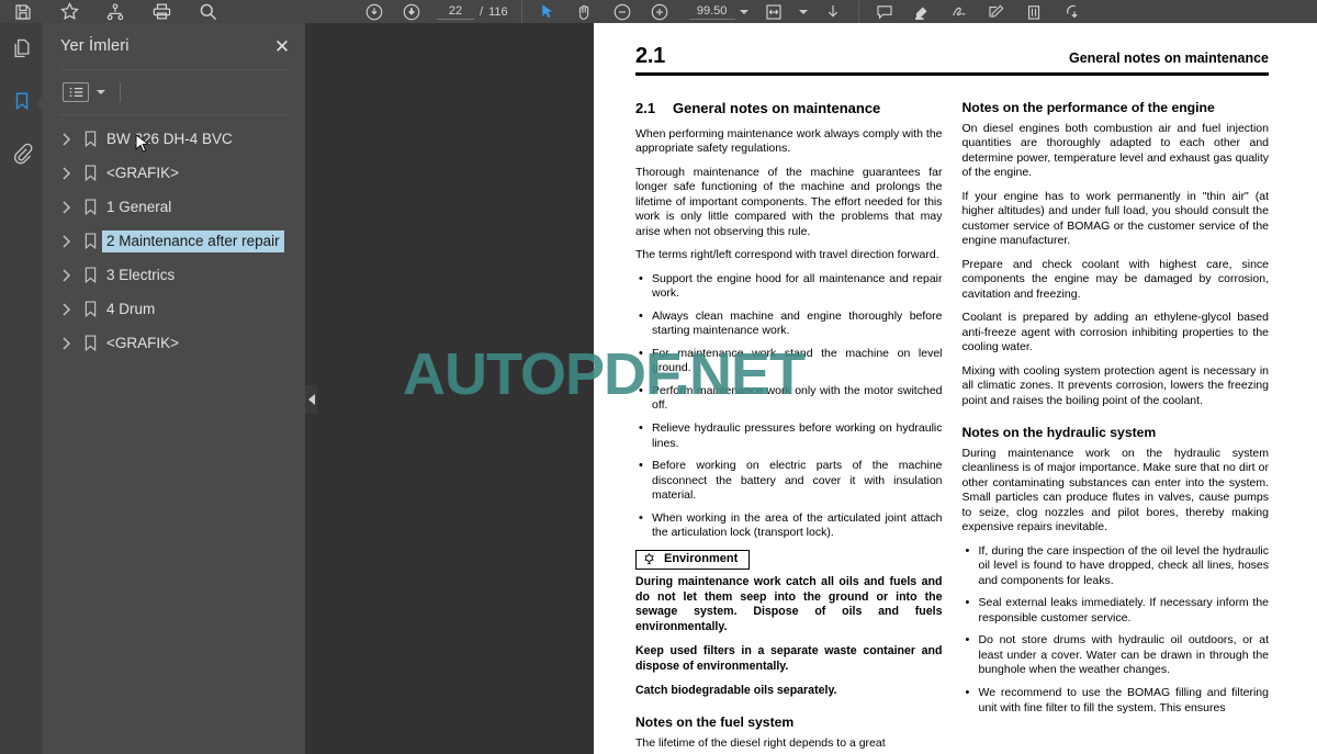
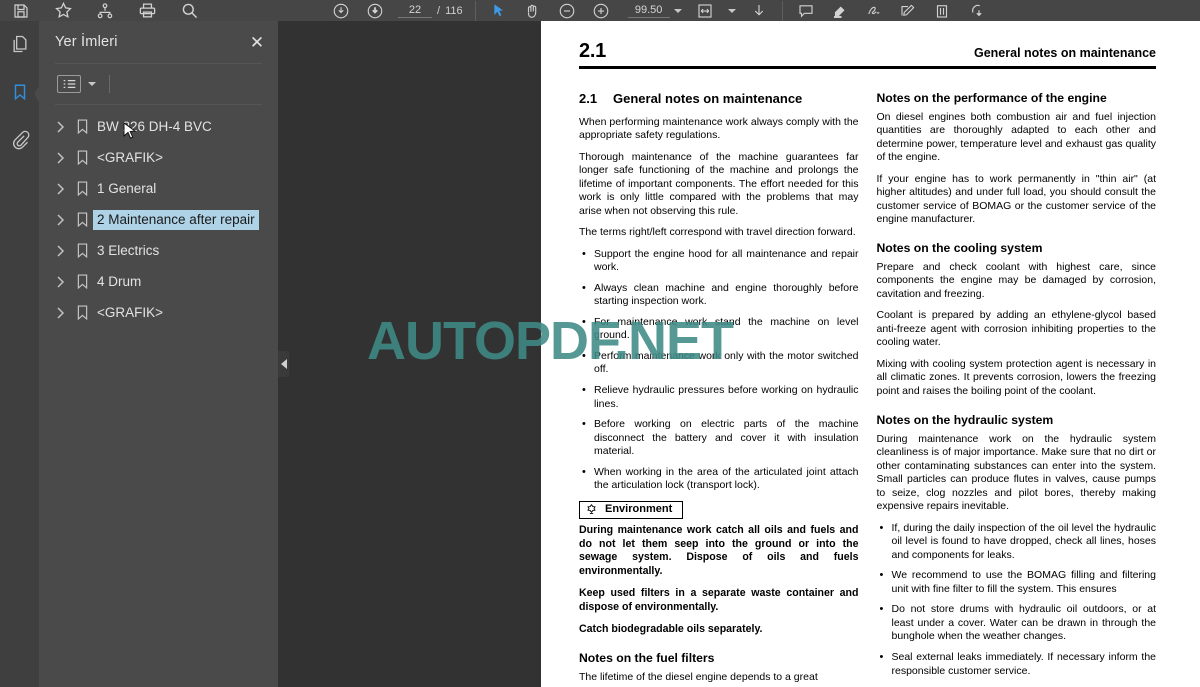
  22
  /
  116
  99.50
  Yer İmleri
  ✕
  BW26 DH-4 BVC
  <GRAFIK>
  1 General
  2 Maintenance after repair
  3 Electrics
  4 Drum
  <GRAFIK>
  2.1
  General notes on maintenance
  2.1
  General notes on maintenance
  When performing maintenance work always comply with the appropriate safety regulations.
  Thorough maintenance of the machine guarantees far longer safe functioning of the machine and prolongs the lifetime of important components. The effort needed for this work is only little compared with the problems that may arise when not observing this rule.
  The terms right/left correspond with travel direction forward.
  Support the engine hood for all maintenance and repair work.
- Always clean machine and engine thoroughly before starting maintenance work.
+ Always clean machine and engine thoroughly before starting inspection work.
  For maintenance work stand the machine on level ground.
  Perform maintenance work only with the motor switched off.
  Relieve hydraulic pressures before working on hydraulic lines.
  Before working on electric parts of the machine disconnect the battery and cover it with insulation material.
  When working in the area of the articulated joint attach the articulation lock (transport lock).
  Environment
  During maintenance work catch all oils and fuels and do not let them seep into the ground or into the sewage system. Dispose of oils and fuels environmentally.
  Keep used filters in a separate waste container and dispose of environmentally.
  Catch biodegradable oils separately.
- Notes on the fuel system
+ Notes on the fuel filters
- The lifetime of the diesel right depends to a great
+ The lifetime of the diesel engine depends to a great
  Notes on the performance of the engine
  On diesel engines both combustion air and fuel injection quantities are thoroughly adapted to each other and determine power, temperature level and exhaust gas quality of the engine.
  If your engine has to work permanently in "thin air" (at higher altitudes) and under full load, you should consult the customer service of BOMAG or the customer service of the engine manufacturer.
+ Notes on the cooling system
  Prepare and check coolant with highest care, since components the engine may be damaged by corrosion, cavitation and freezing.
  Coolant is prepared by adding an ethylene-glycol based anti-freeze agent with corrosion inhibiting properties to the cooling water.
  Mixing with cooling system protection agent is necessary in all climatic zones. It prevents corrosion, lowers the freezing point and raises the boiling point of the coolant.
  Notes on the hydraulic system
  During maintenance work on the hydraulic system cleanliness is of major importance. Make sure that no dirt or other contaminating substances can enter into the system. Small particles can produce flutes in valves, cause pumps to seize, clog nozzles and pilot bores, thereby making expensive repairs inevitable.
- If, during the care inspection of the oil level the hydraulic oil level is found to have dropped, check all lines, hoses and components for leaks.
+ If, during the daily inspection of the oil level the hydraulic oil level is found to have dropped, check all lines, hoses and components for leaks.
- Seal external leaks immediately. If necessary inform the responsible customer service.
+ We recommend to use the BOMAG filling and filtering unit with fine filter to fill the system. This ensures
  Do not store drums with hydraulic oil outdoors, or at least under a cover. Water can be drawn in through the bunghole when the weather changes.
- We recommend to use the BOMAG filling and filtering unit with fine filter to fill the system. This ensures
+ Seal external leaks immediately. If necessary inform the responsible customer service.
  AUTOPDF.NET
